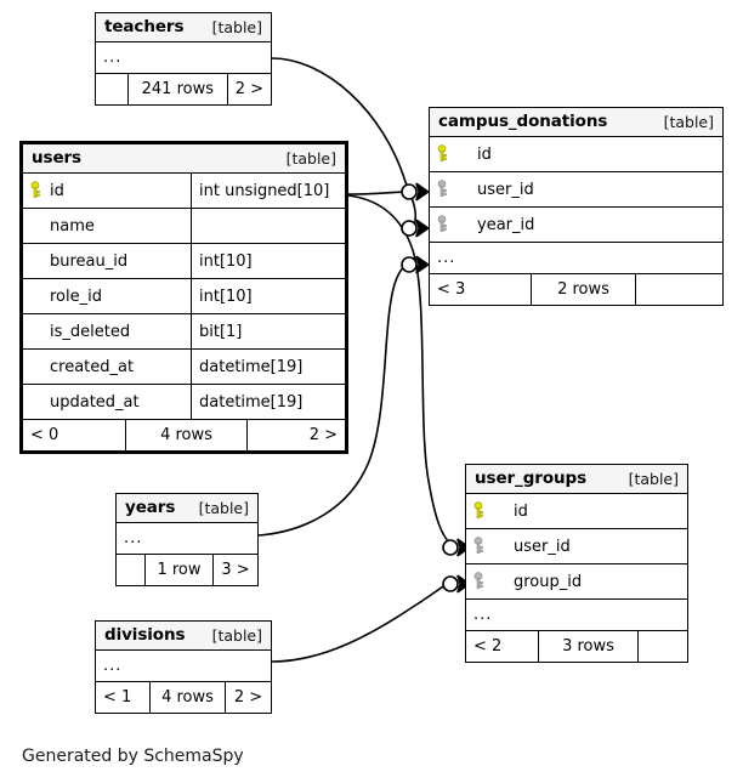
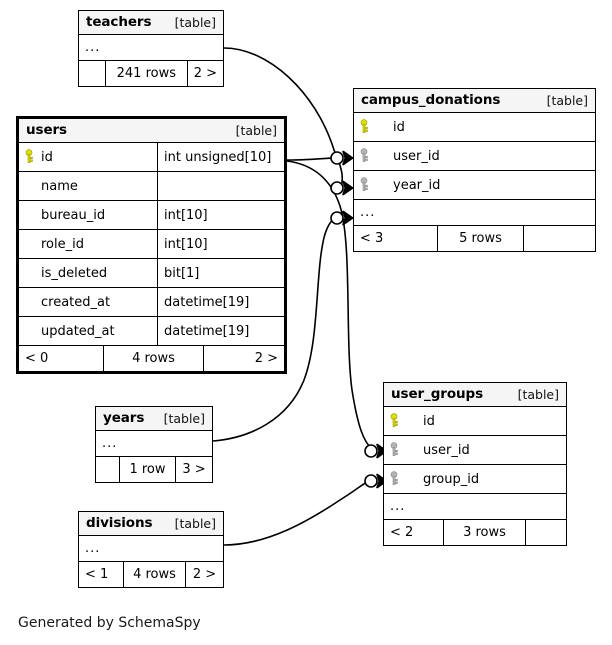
  teachers
  [table]
  ...
  241 rows
  2 >
  users
  [table]
  id
  int unsigned[10]
  name
  bureau_id
  int[10]
  role_id
  int[10]
  is_deleted
  bit[1]
  created_at
  datetime[19]
  updated_at
  datetime[19]
  < 0
  4 rows
  2 >
  campus_donations
  [table]
  id
  user_id
  year_id
  ...
  < 3
- 2 rows
+ 5 rows
  user_groups
  [table]
  id
  user_id
  group_id
  ...
  < 2
  3 rows
  years
  [table]
  ...
  1 row
  3 >
  divisions
  [table]
  ...
  < 1
  4 rows
  2 >
  Generated by SchemaSpy
